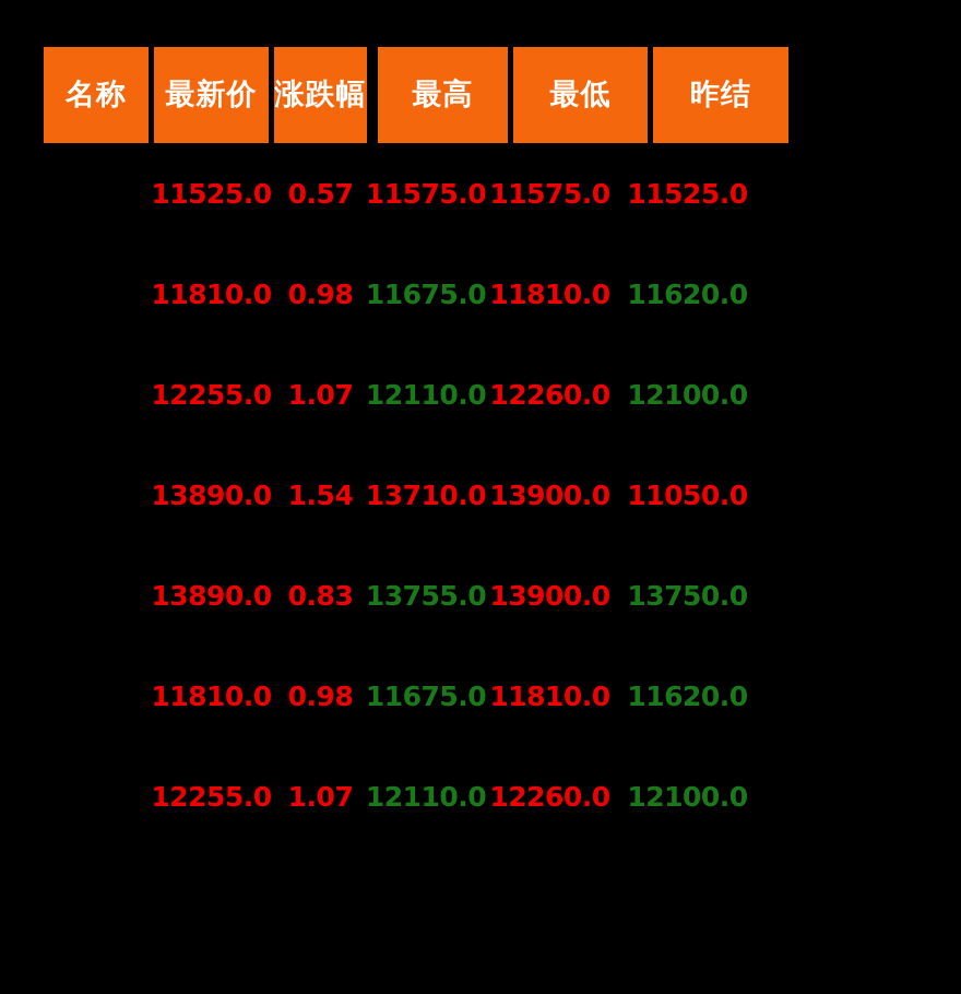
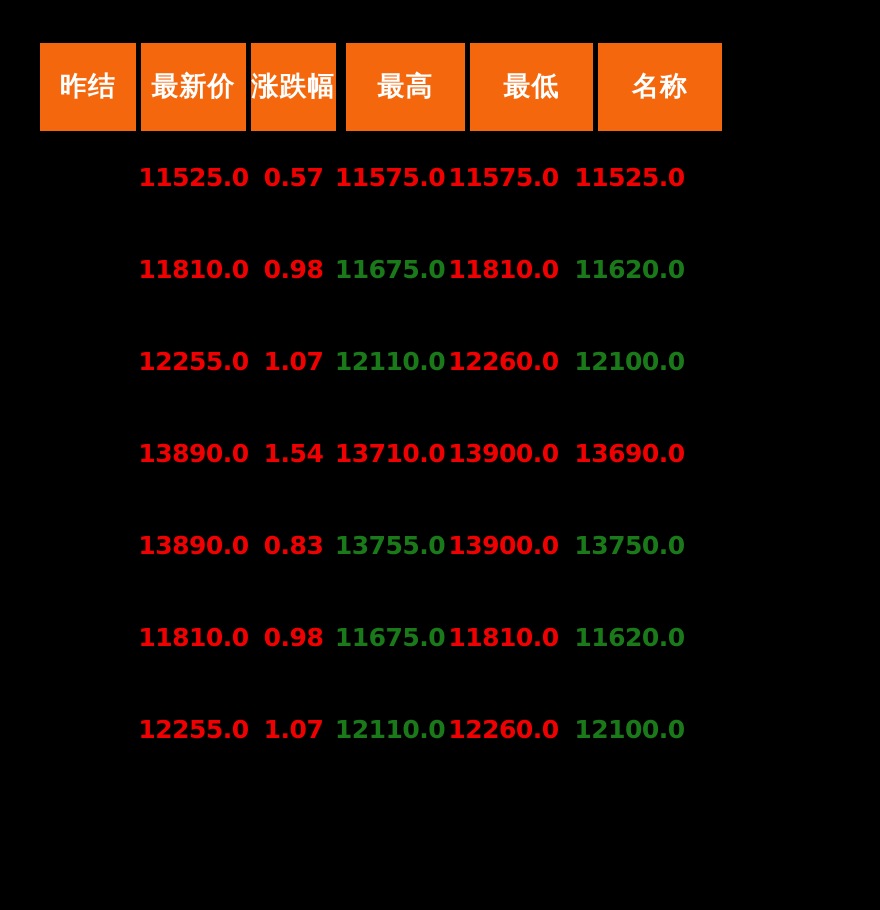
- 名称
+ 昨结
  最新价
  涨跌幅
  最高
  最低
- 昨结
+ 名称
  11525.0
  0.57
  11575.0
  11575.0
  11525.0
  11810.0
  0.98
  11675.0
  11810.0
  11620.0
  12255.0
  1.07
  12110.0
  12260.0
  12100.0
  13890.0
  1.54
  13710.0
  13900.0
- 11050.0
+ 13690.0
  13890.0
  0.83
  13755.0
  13900.0
  13750.0
  11810.0
  0.98
  11675.0
  11810.0
  11620.0
  12255.0
  1.07
  12110.0
  12260.0
  12100.0
